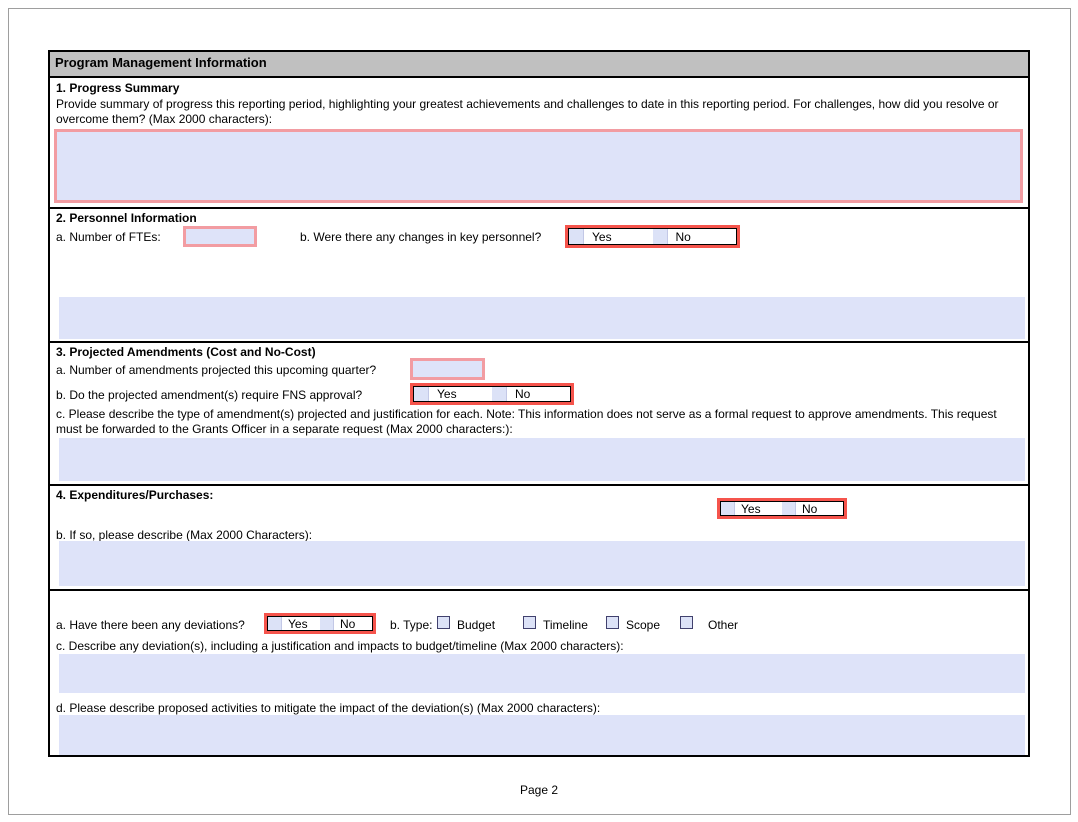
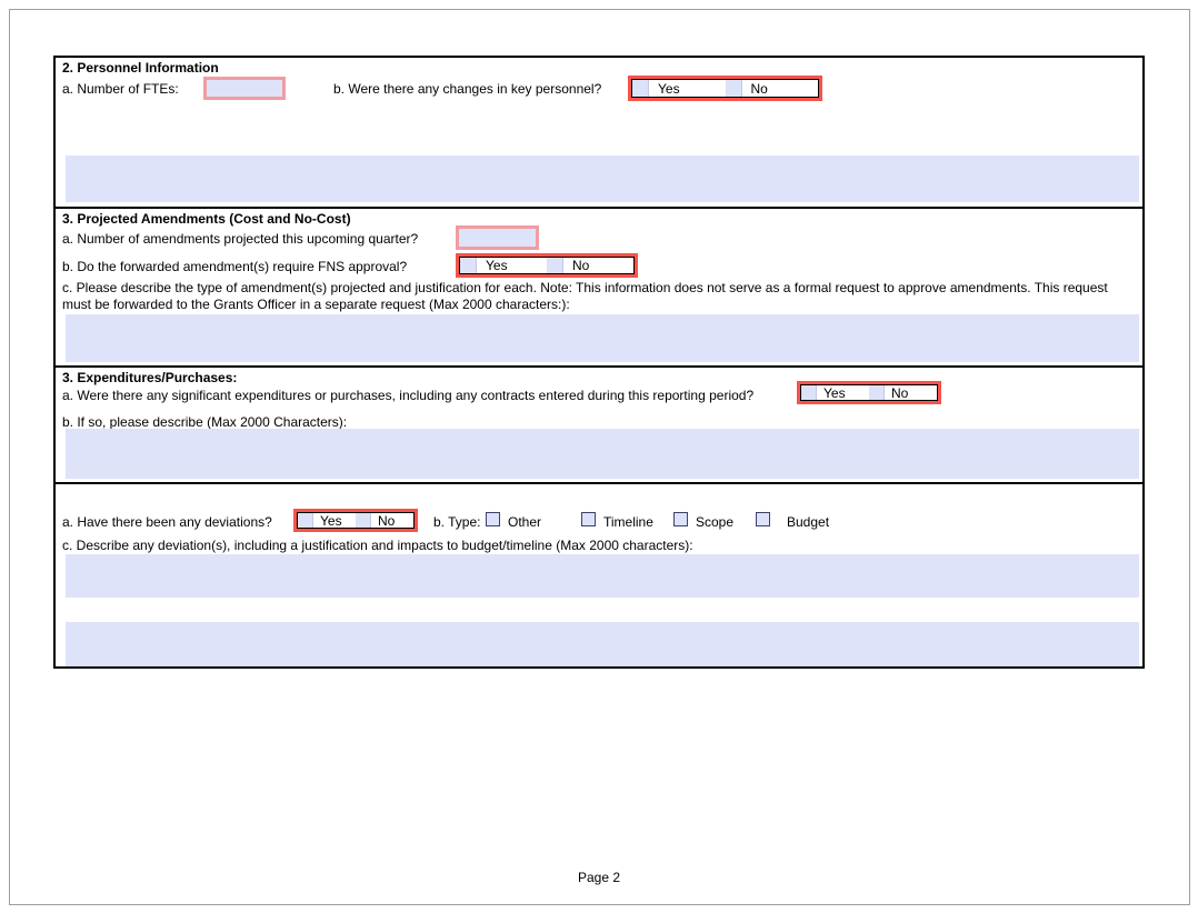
- Program Management Information
- 1. Progress Summary
- Provide summary of progress this reporting period, highlighting your greatest achievements and challenges to date in this reporting period. For challenges, how did you resolve or overcome them? (Max 2000 characters):
  2. Personnel Information
  a. Number of FTEs:
  b. Were there any changes in key personnel?
  Yes
  No
  3. Projected Amendments (Cost and No-Cost)
  a. Number of amendments projected this upcoming quarter?
- b. Do the projected amendment(s) require FNS approval?
+ b. Do the forwarded amendment(s) require FNS approval?
  Yes
  No
  c. Please describe the type of amendment(s) projected and justification for each. Note: This information does not serve as a formal request to approve amendments. This request must be forwarded to the Grants Officer in a separate request (Max 2000 characters:):
- 4. Expenditures/Purchases:
+ 3. Expenditures/Purchases:
+ a. Were there any significant expenditures or purchases, including any contracts entered during this reporting period?
  Yes
  No
  b. If so, please describe (Max 2000 Characters):
  a. Have there been any deviations?
  Yes
  No
  b. Type:
- Budget
+ Other
  Timeline
  Scope
- Other
+ Budget
  c. Describe any deviation(s), including a justification and impacts to budget/timeline (Max 2000 characters):
- d. Please describe proposed activities to mitigate the impact of the deviation(s) (Max 2000 characters):
  Page 2
